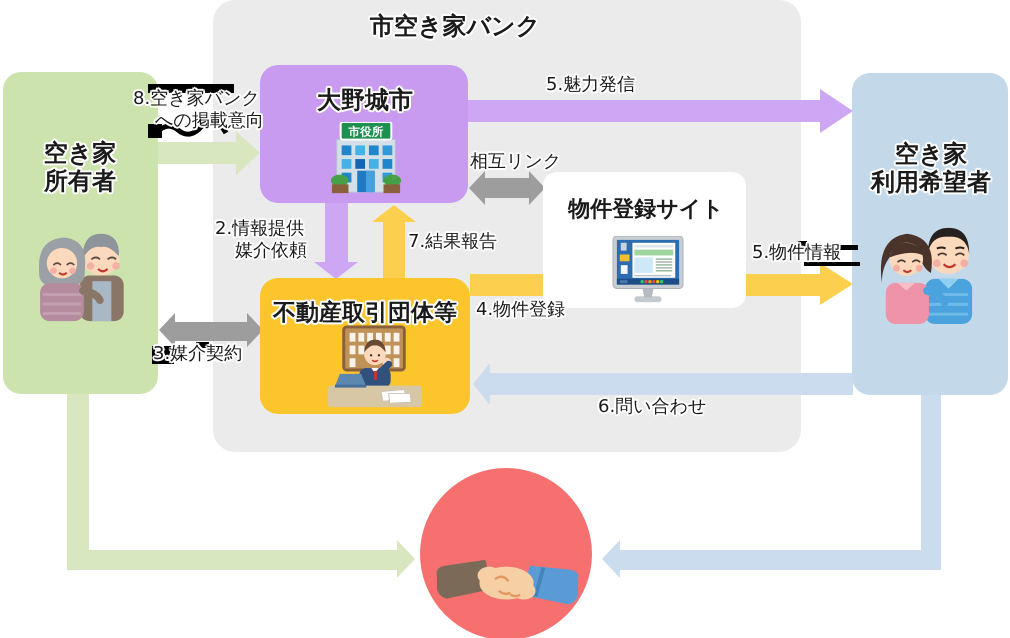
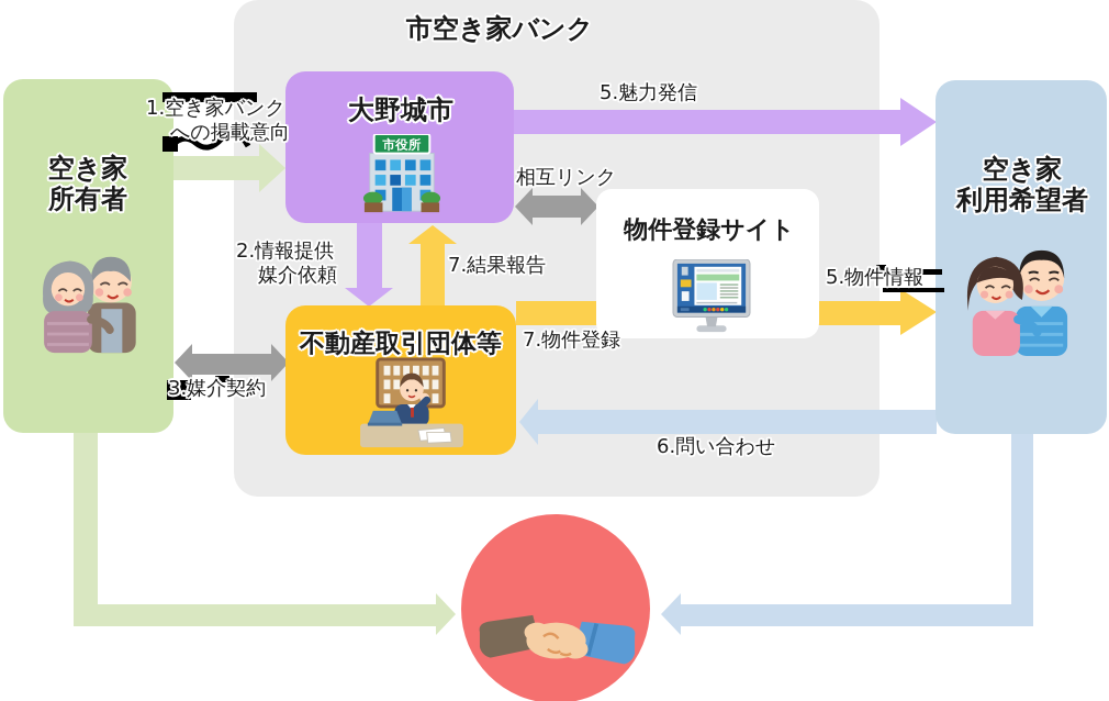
  市空き家バンク
  空き家
  所有者
  大野城市
  不動産取引団体等
  物件登録サイト
  空き家
  利用希望者
- 8.空き家バンク
+ 1.空き家バンク
  への掲載意向
  2.情報提供
  媒介依頼
  7.結果報告
  相互リンク
  5.魅力発信
- 4.物件登録
+ 7.物件登録
  5.物件情報
  3.媒介契約
  6.問い合わせ
  市役所
